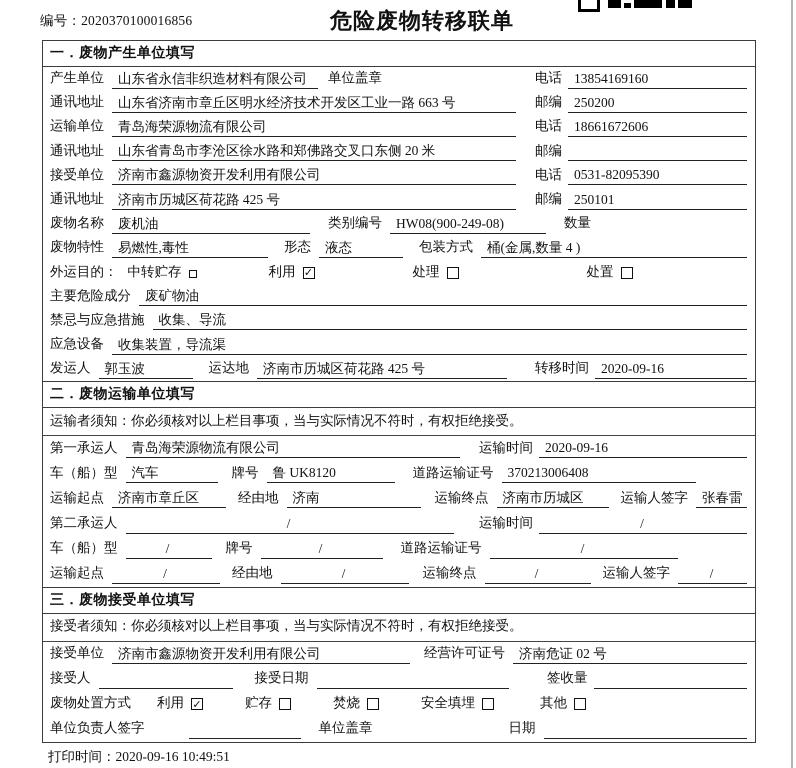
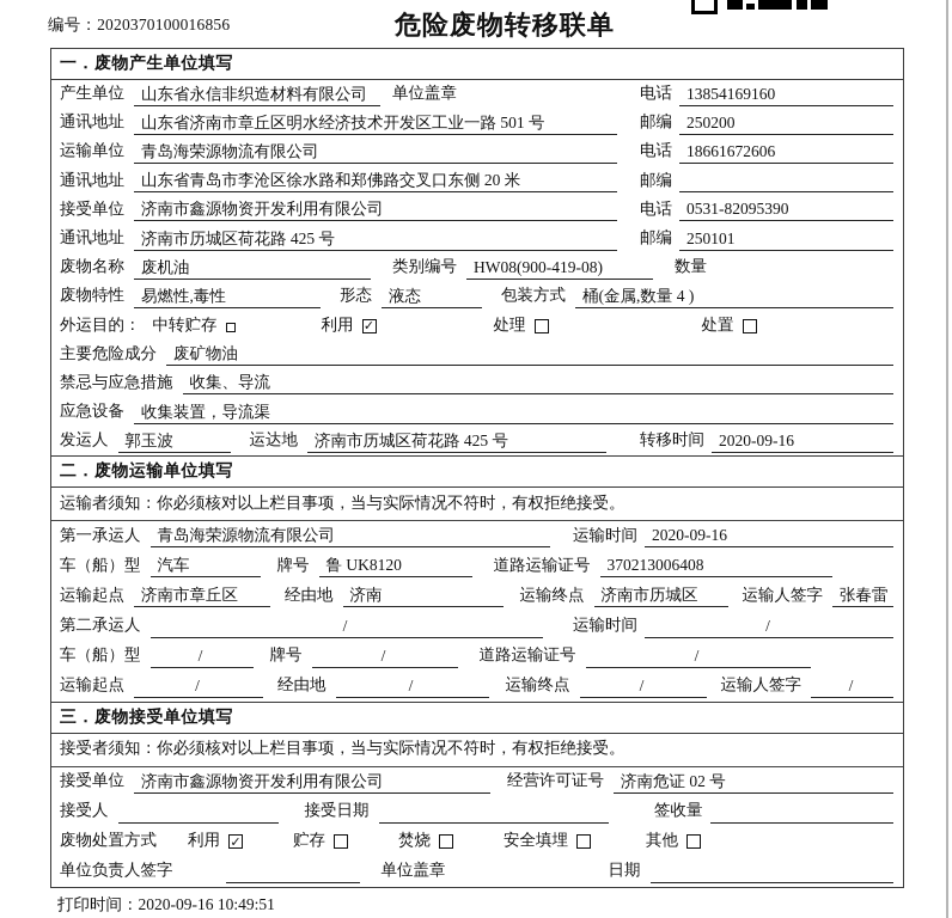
  编号：2020370100016856
  危险废物转移联单
  一．废物产生单位填写
  产生单位
  山东省永信非织造材料有限公司
  单位盖章
  电话
  13854169160
  通讯地址
- 山东省济南市章丘区明水经济技术开发区工业一路 663 号
+ 山东省济南市章丘区明水经济技术开发区工业一路 501 号
  邮编
  250200
  运输单位
  青岛海荣源物流有限公司
  电话
  18661672606
  通讯地址
  山东省青岛市李沧区徐水路和郑佛路交叉口东侧 20 米
  邮编
  接受单位
  济南市鑫源物资开发利用有限公司
  电话
  0531-82095390
  通讯地址
  济南市历城区荷花路 425 号
  邮编
  250101
  废物名称
  废机油
  类别编号
- HW08(900-249-08)
+ HW08(900-419-08)
  数量
  废物特性
  易燃性,毒性
  形态
  液态
  包装方式
  桶(金属,数量 4 )
  外运目的：
  中转贮存
  利用
  ✓
  处理
  处置
  主要危险成分
  废矿物油
  禁忌与应急措施
  收集、导流
  应急设备
  收集装置，导流渠
  发运人
  郭玉波
  运达地
  济南市历城区荷花路 425 号
  转移时间
  2020-09-16
  二．废物运输单位填写
  运输者须知：你必须核对以上栏目事项，当与实际情况不符时，有权拒绝接受。
  第一承运人
  青岛海荣源物流有限公司
  运输时间
  2020-09-16
  车（船）型
  汽车
  牌号
  鲁 UK8120
  道路运输证号
  370213006408
  运输起点
  济南市章丘区
  经由地
  济南
  运输终点
  济南市历城区
  运输人签字
  张春雷
  第二承运人
  /
  运输时间
  /
  车（船）型
  /
  牌号
  /
  道路运输证号
  /
  运输起点
  /
  经由地
  /
  运输终点
  /
  运输人签字
  /
  三．废物接受单位填写
  接受者须知：你必须核对以上栏目事项，当与实际情况不符时，有权拒绝接受。
  接受单位
  济南市鑫源物资开发利用有限公司
  经营许可证号
  济南危证 02 号
  接受人
  接受日期
  签收量
  废物处置方式
  利用
  ✓
  贮存
  焚烧
  安全填埋
  其他
  单位负责人签字
  单位盖章
  日期
  打印时间：2020-09-16 10:49:51
